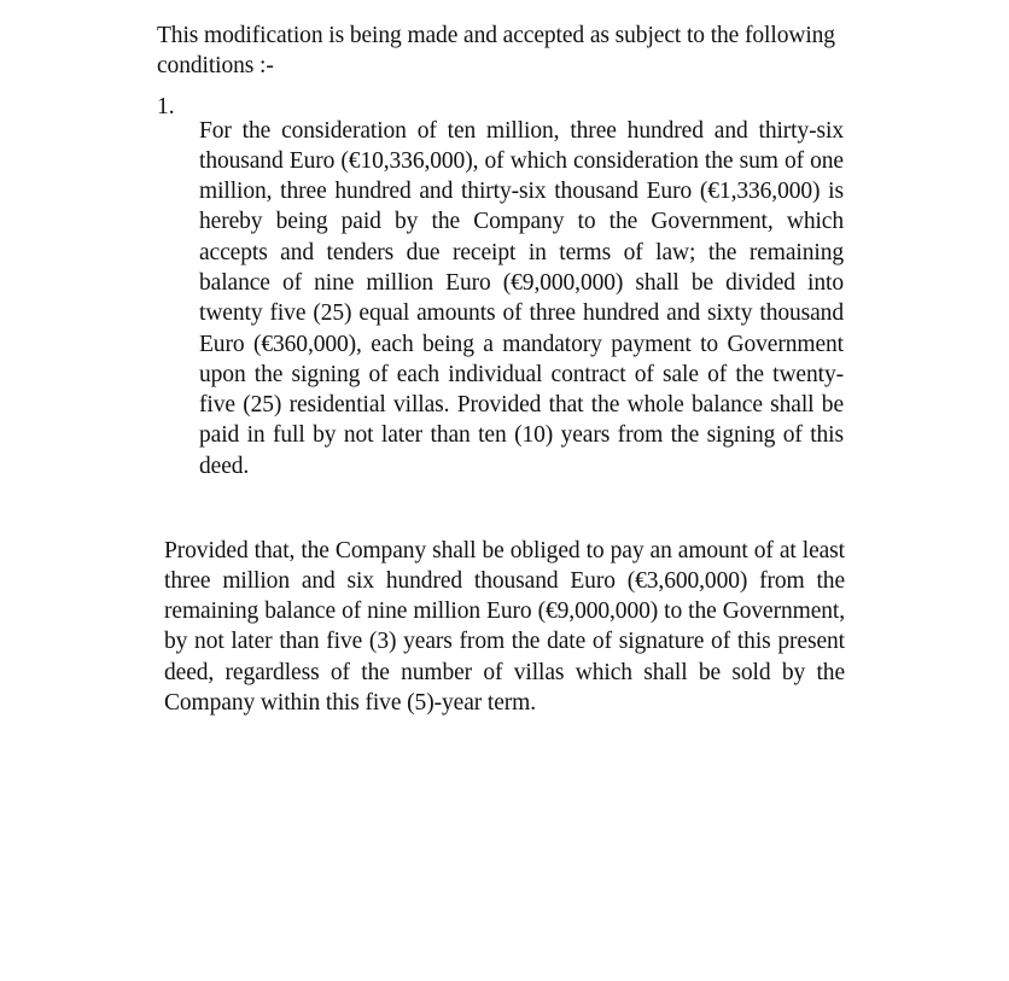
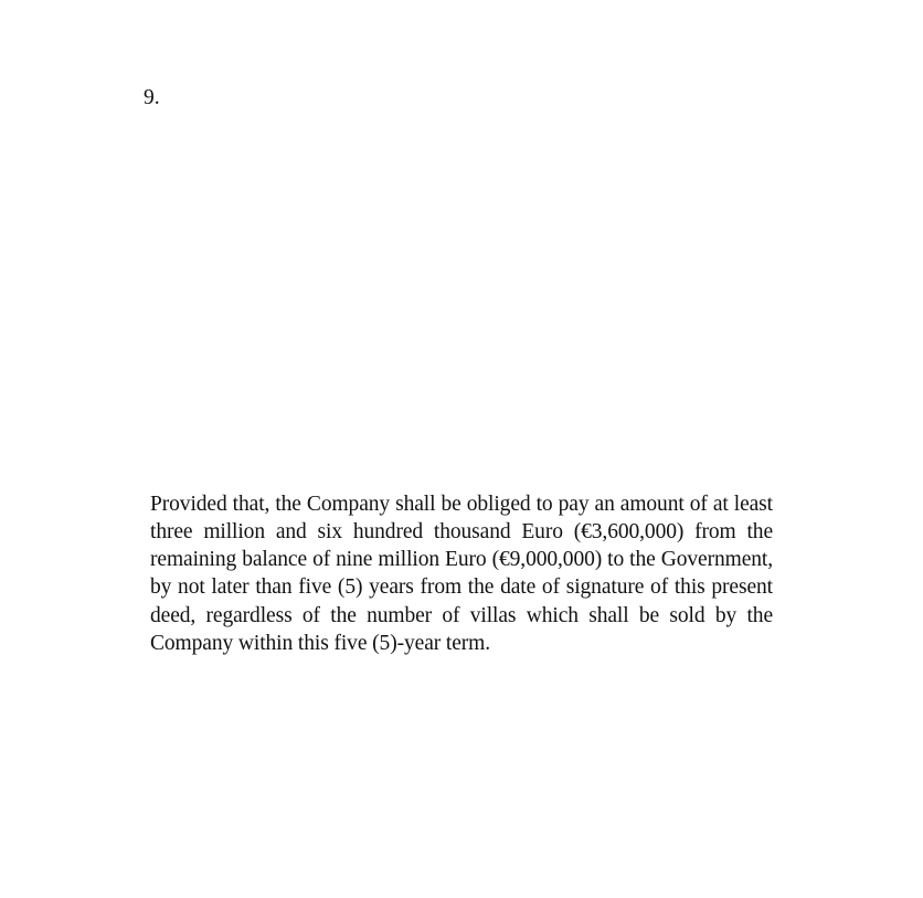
- This modification is being made and accepted as subject to the following conditions :-
- 1.
+ 9.
- For the consideration of ten million, three hundred and thirty-six thousand Euro (€10,336,000), of which consideration the sum of one million, three hundred and thirty-six thousand Euro (€1,336,000) is hereby being paid by the Company to the Government, which accepts and tenders due receipt in terms of law; the remaining balance of nine million Euro (€9,000,000) shall be divided into twenty five (25) equal amounts of three hundred and sixty thousand Euro (€360,000), each being a mandatory payment to Government upon the signing of each individual contract of sale of the twenty-five (25) residential villas. Provided that the whole balance shall be paid in full by not later than ten (10) years from the signing of this deed.
- Provided that, the Company shall be obliged to pay an amount of at least three million and six hundred thousand Euro (€3,600,000) from the remaining balance of nine million Euro (€9,000,000) to the Government, by not later than five (3) years from the date of signature of this present deed, regardless of the number of villas which shall be sold by the Company within this five (5)-year term.
+ Provided that, the Company shall be obliged to pay an amount of at least three million and six hundred thousand Euro (€3,600,000) from the remaining balance of nine million Euro (€9,000,000) to the Government, by not later than five (5) years from the date of signature of this present deed, regardless of the number of villas which shall be sold by the Company within this five (5)-year term.
